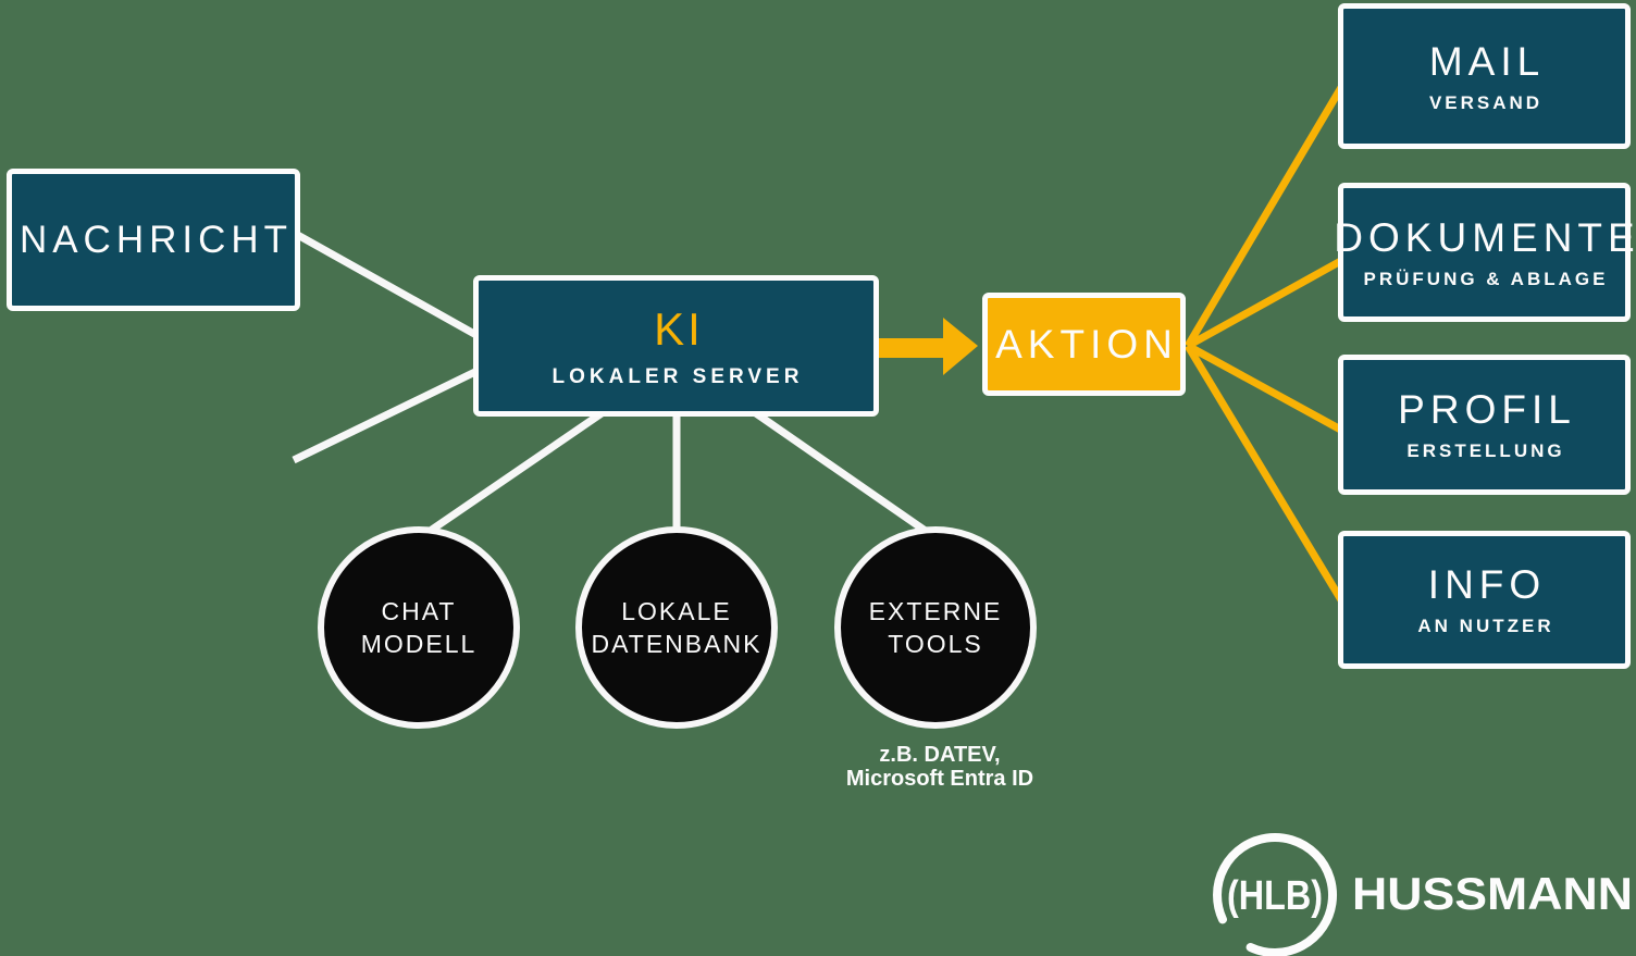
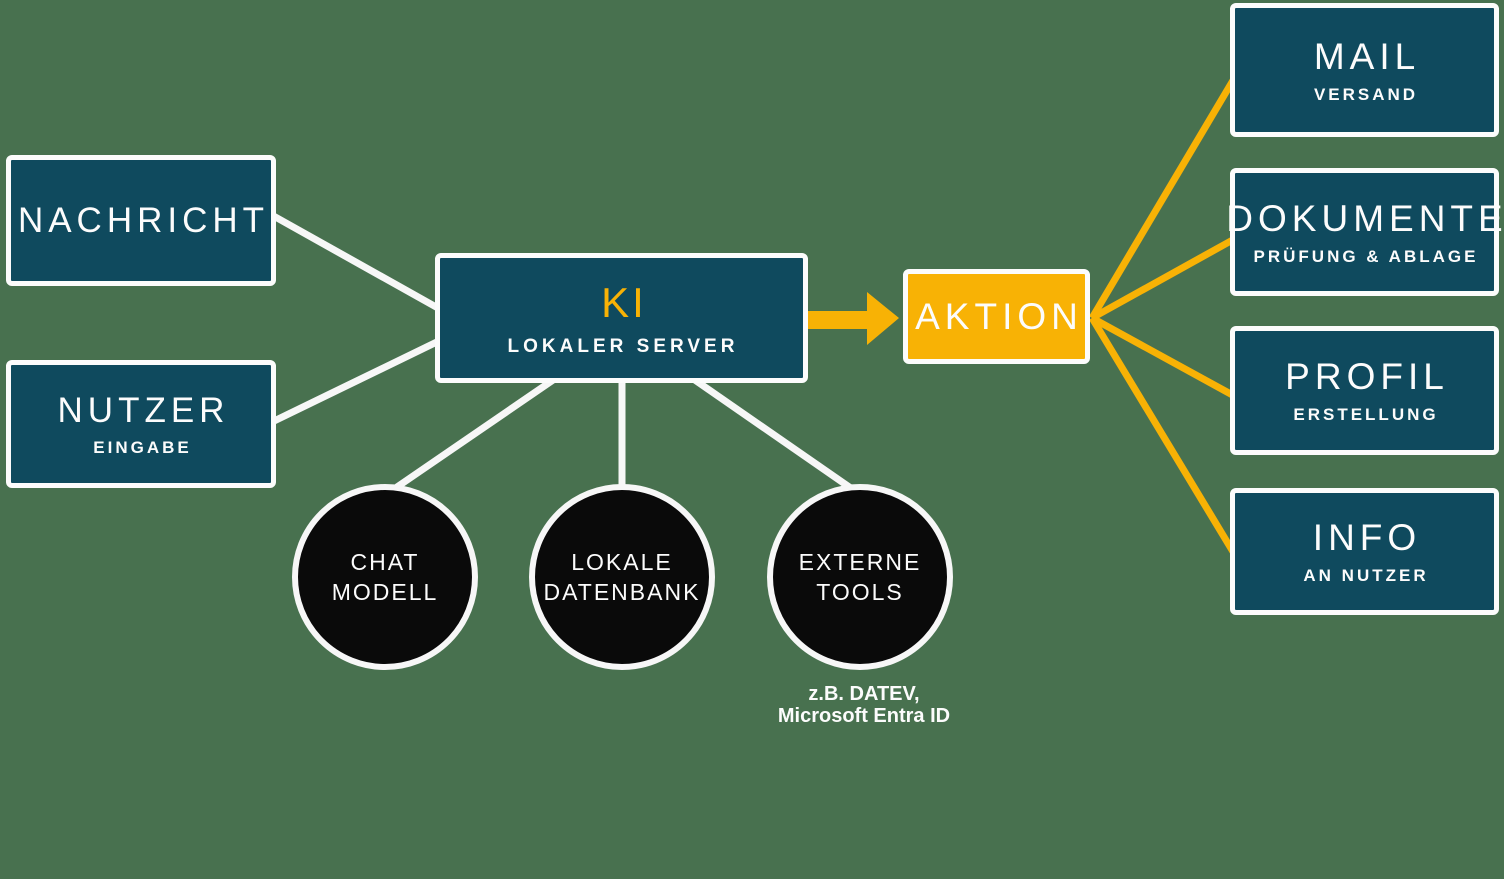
  NACHRICHT
+ NUTZER
+ EINGABE
  KI
  LOKALER SERVER
  AKTION
  MAIL
  VERSAND
  DOKUMENTE
  PRÜFUNG & ABLAGE
  PROFIL
  ERSTELLUNG
  INFO
  AN NUTZER
  CHAT
  MODELL
  LOKALE
  DATENBANK
  EXTERNE
  TOOLS
  z.B. DATEV,
  Microsoft Entra ID
- (HLB)
- HUSSMANN
